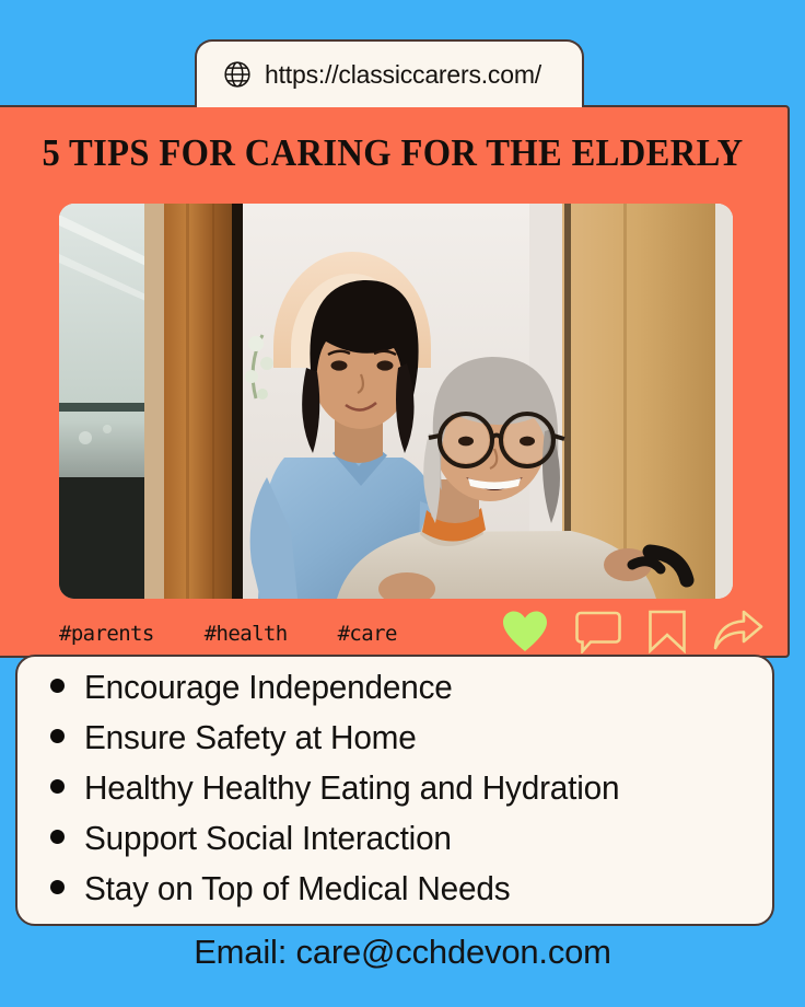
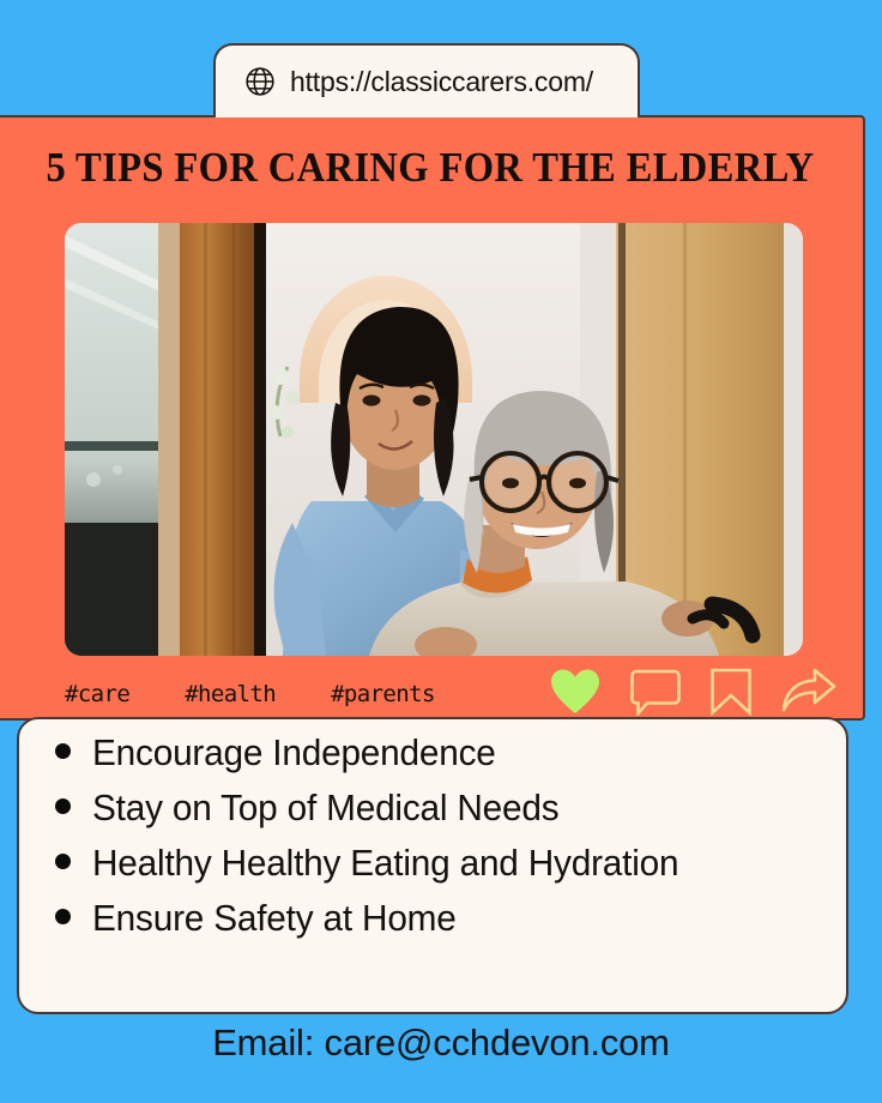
  https://classiccarers.com/
  5 TIPS FOR CARING FOR THE ELDERLY
- #parents
+ #care
  #health
- #care
+ #parents
  Encourage Independence
- Ensure Safety at Home
+ Stay on Top of Medical Needs
  Healthy Healthy Eating and Hydration
- Support Social Interaction
- Stay on Top of Medical Needs
+ Ensure Safety at Home
  Email: care@cchdevon.com
